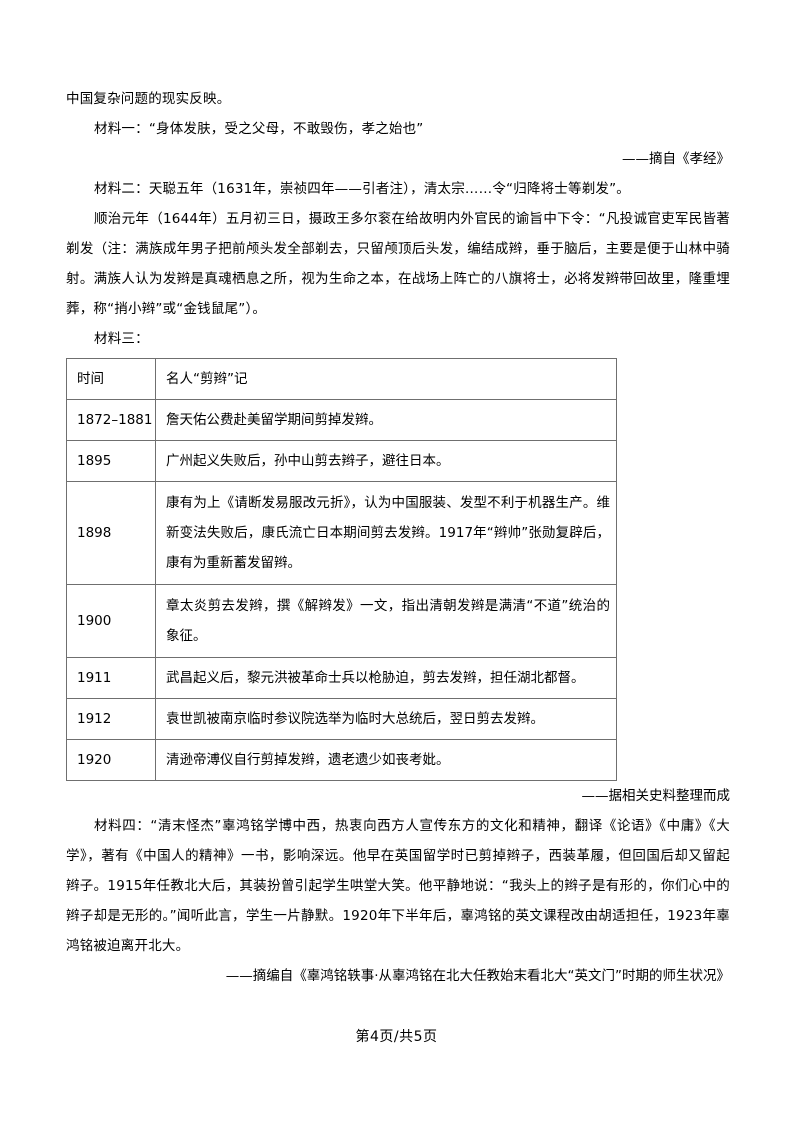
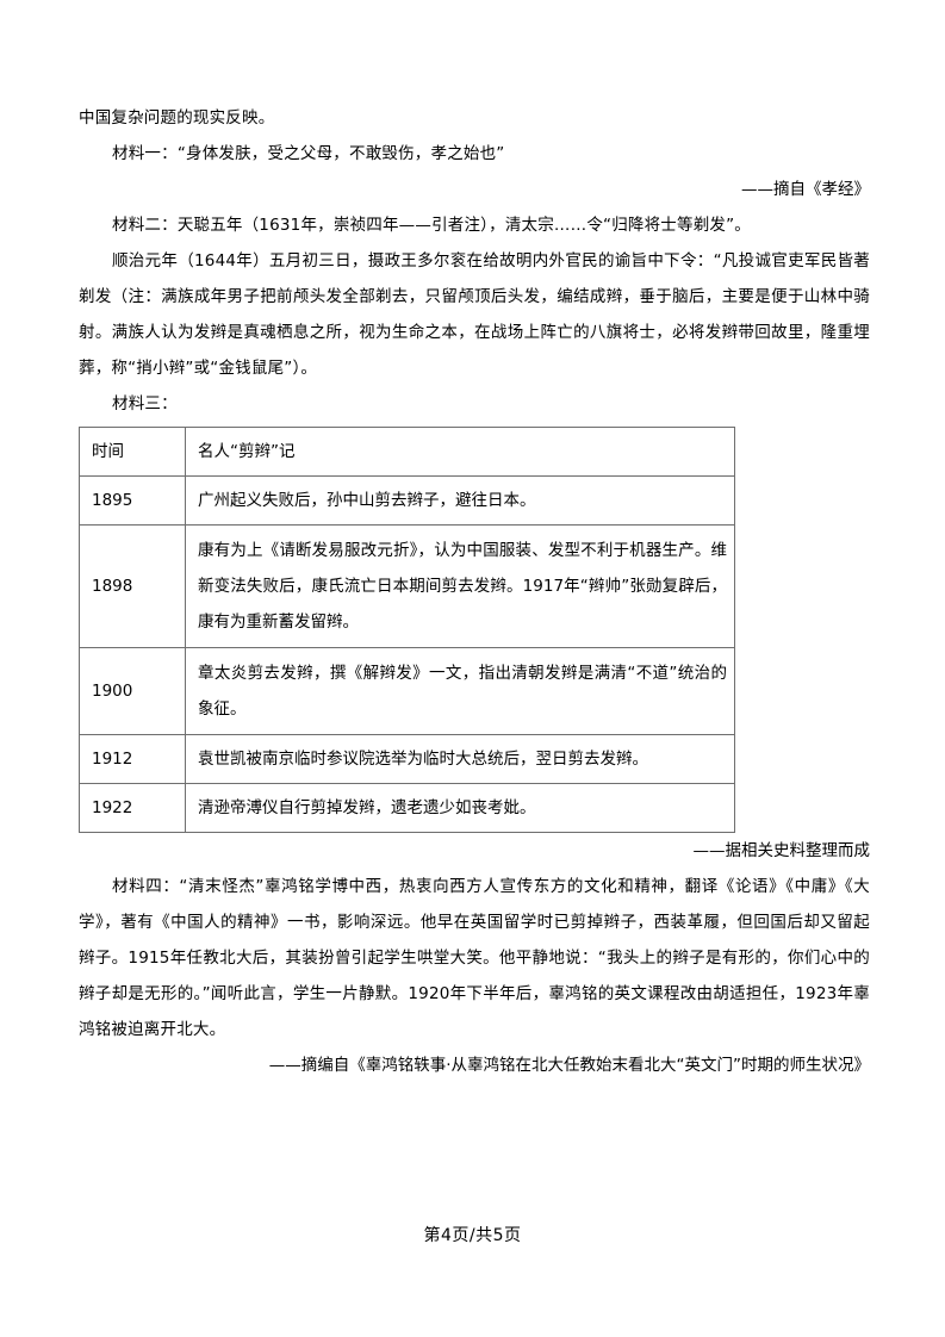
  中国复杂问题的现实反映。
  材料一：“身体发肤，受之父母，不敢毁伤，孝之始也”
  ——摘自《孝经》
  材料二：天聪五年（1631年，崇祯四年——引者注），清太宗……令“归降将士等剃发”。
  顺治元年（1644年）五月初三日，摄政王多尔衮在给故明内外官民的谕旨中下令：“凡投诚官吏军民皆著剃发（注：满族成年男子把前颅头发全部剃去，只留颅顶后头发，编结成辫，垂于脑后，主要是便于山林中骑射。满族人认为发辫是真魂栖息之所，视为生命之本，在战场上阵亡的八旗将士，必将发辫带回故里，隆重埋葬，称“捎小辫”或“金钱鼠尾”）。
  材料三：
  时间	名人“剪辫”记
- 1872–1881	詹天佑公费赴美留学期间剪掉发辫。
  1895	广州起义失败后，孙中山剪去辫子，避往日本。
  1898	康有为上《请断发易服改元折》，认为中国服装、发型不利于机器生产。维新变法失败后，康氏流亡日本期间剪去发辫。1917年“辫帅”张勋复辟后，康有为重新蓄发留辫。
  1900	章太炎剪去发辫，撰《解辫发》一文，指出清朝发辫是满清“不道”统治的象征。
- 1911	武昌起义后，黎元洪被革命士兵以枪胁迫，剪去发辫，担任湖北都督。
  1912	袁世凯被南京临时参议院选举为临时大总统后，翌日剪去发辫。
- 1920	清逊帝溥仪自行剪掉发辫，遗老遗少如丧考妣。
+ 1922	清逊帝溥仪自行剪掉发辫，遗老遗少如丧考妣。
  ——据相关史料整理而成
  材料四：“清末怪杰”辜鸿铭学博中西，热衷向西方人宣传东方的文化和精神，翻译《论语》《中庸》《大学》，著有《中国人的精神》一书，影响深远。他早在英国留学时已剪掉辫子，西装革履，但回国后却又留起辫子。1915年任教北大后，其装扮曾引起学生哄堂大笑。他平静地说：“我头上的辫子是有形的，你们心中的辫子却是无形的。”闻听此言，学生一片静默。1920年下半年后，辜鸿铭的英文课程改由胡适担任，1923年辜鸿铭被迫离开北大。
  ——摘编自《辜鸿铭轶事·从辜鸿铭在北大任教始末看北大“英文门”时期的师生状况》
  第4页/共5页
